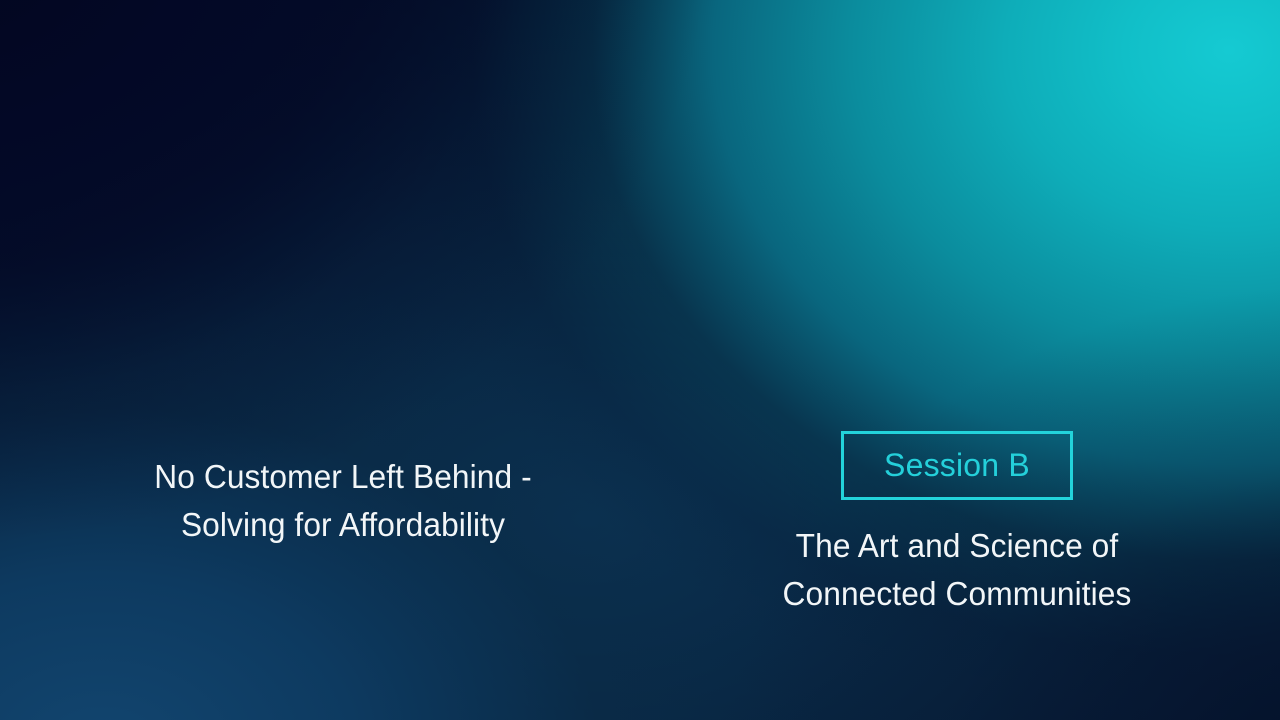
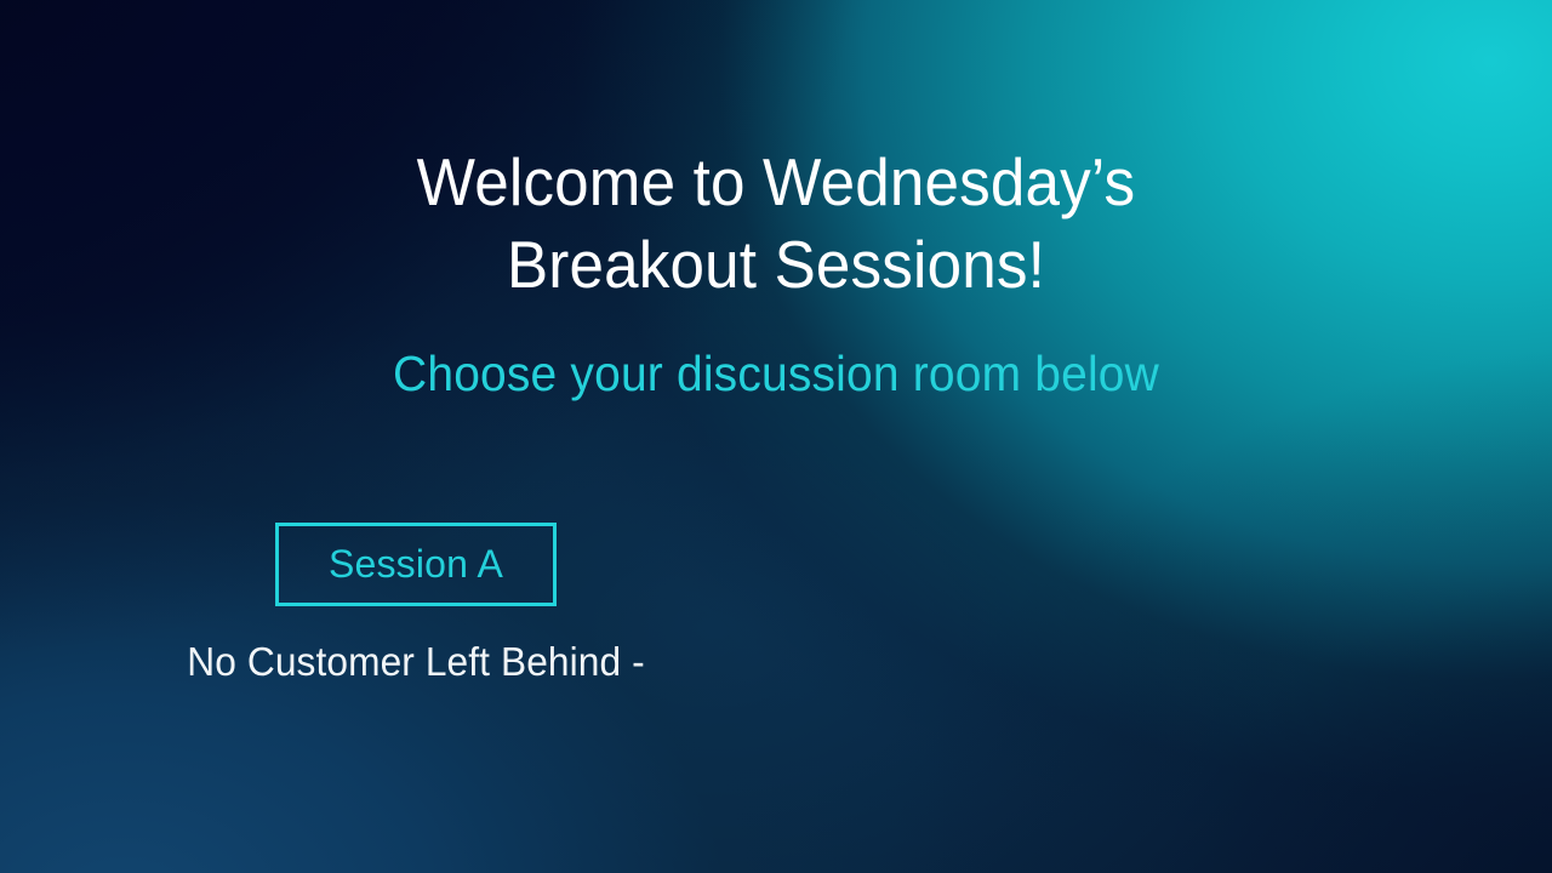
+ Welcome to Wednesday’s
+ Breakout Sessions!
+ Choose your discussion room below
+ Session A
  No Customer Left Behind -
- Solving for Affordability
- Session B
- The Art and Science of
- Connected Communities
